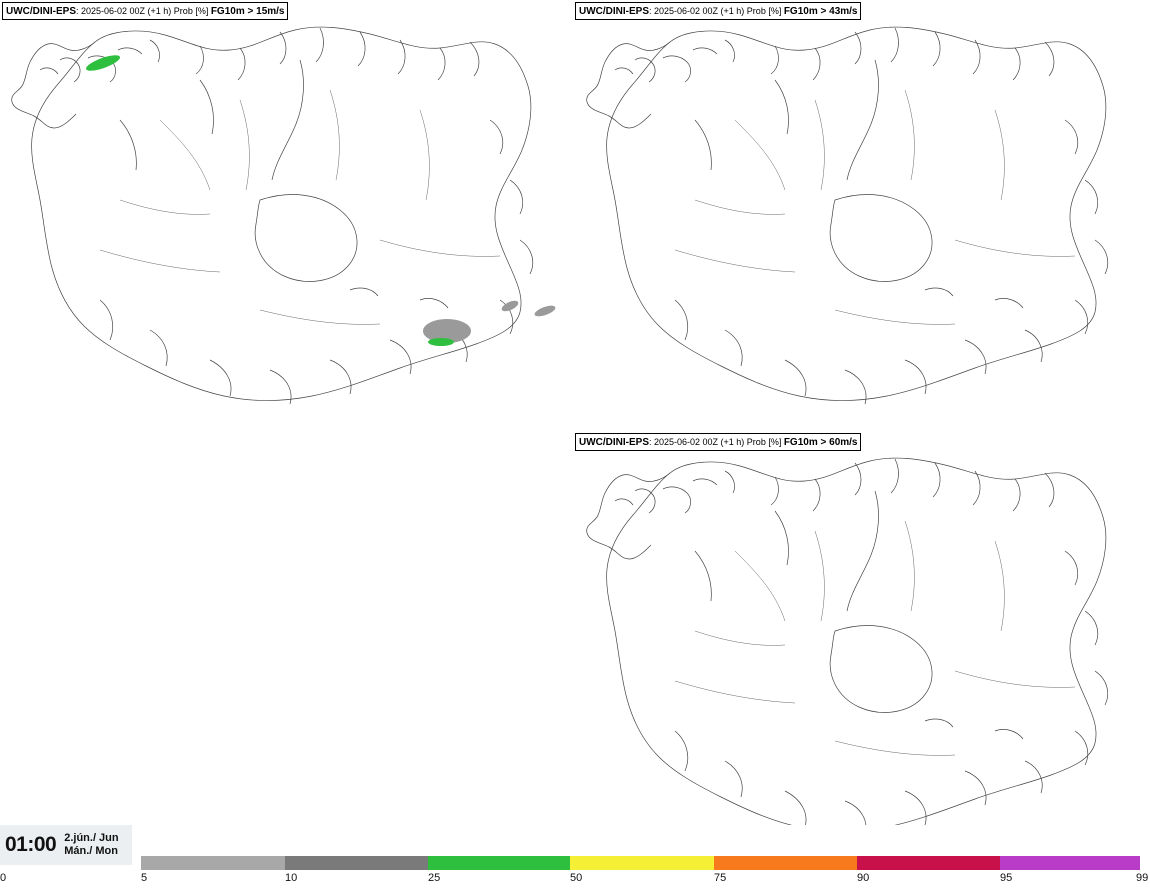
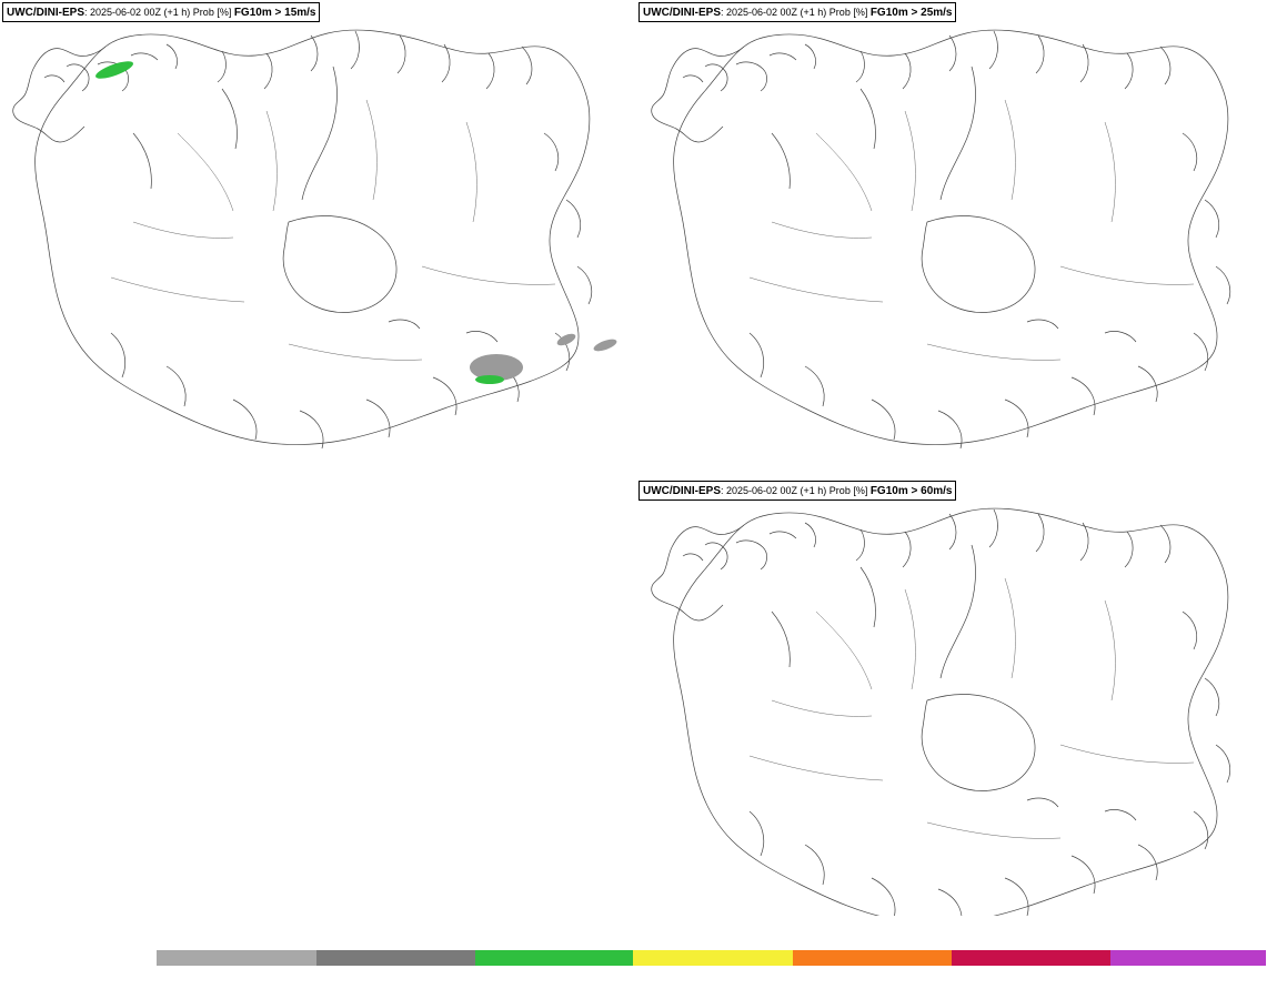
  UWC/DINI-EPS: 2025-06-02 00Z (+1 h) Prob [%] FG10m > 15m/s
- UWC/DINI-EPS: 2025-06-02 00Z (+1 h) Prob [%] FG10m > 43m/s
+ UWC/DINI-EPS: 2025-06-02 00Z (+1 h) Prob [%] FG10m > 25m/s
  UWC/DINI-EPS: 2025-06-02 00Z (+1 h) Prob [%] FG10m > 60m/s
- 01:00
- 2.jún./ Jun
- Mán./ Mon
- 0
- 5
- 10
- 25
- 50
- 75
- 90
- 95
- 99
